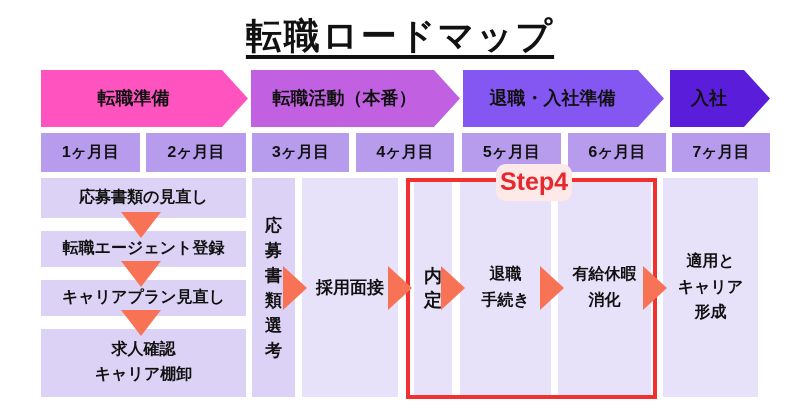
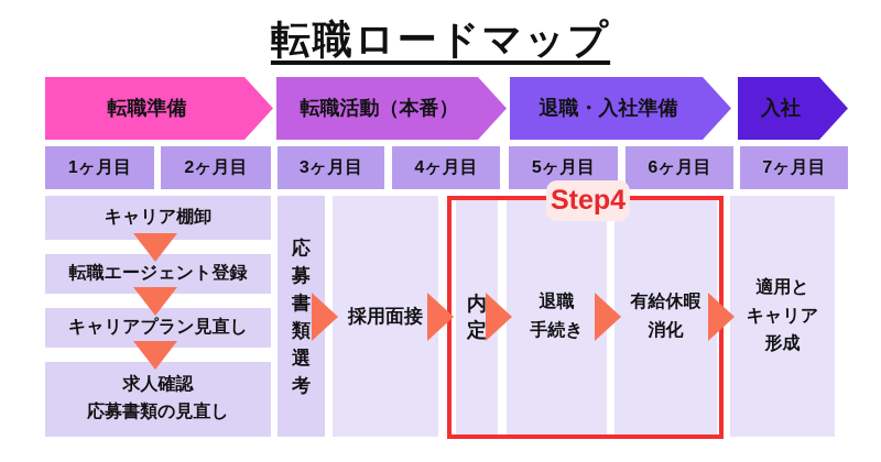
  転職ロードマップ
  転職準備
  転職活動（本番）
  退職・入社準備
  入社
  1ヶ月目
  2ヶ月目
  3ヶ月目
  4ヶ月目
  5ヶ月目
  6ヶ月目
  7ヶ月目
- 応募書類の見直し
+ キャリア棚卸
  転職エージェント登録
  キャリアプラン見直し
  求人確認
- キャリア棚卸
+ 応募書類の見直し
  応
  募
  書
  類
  選
  考
  採用面接
  内
  定
  退職
  手続き
  有給休暇
  消化
  適用と
  キャリア
  形成
  Step4
